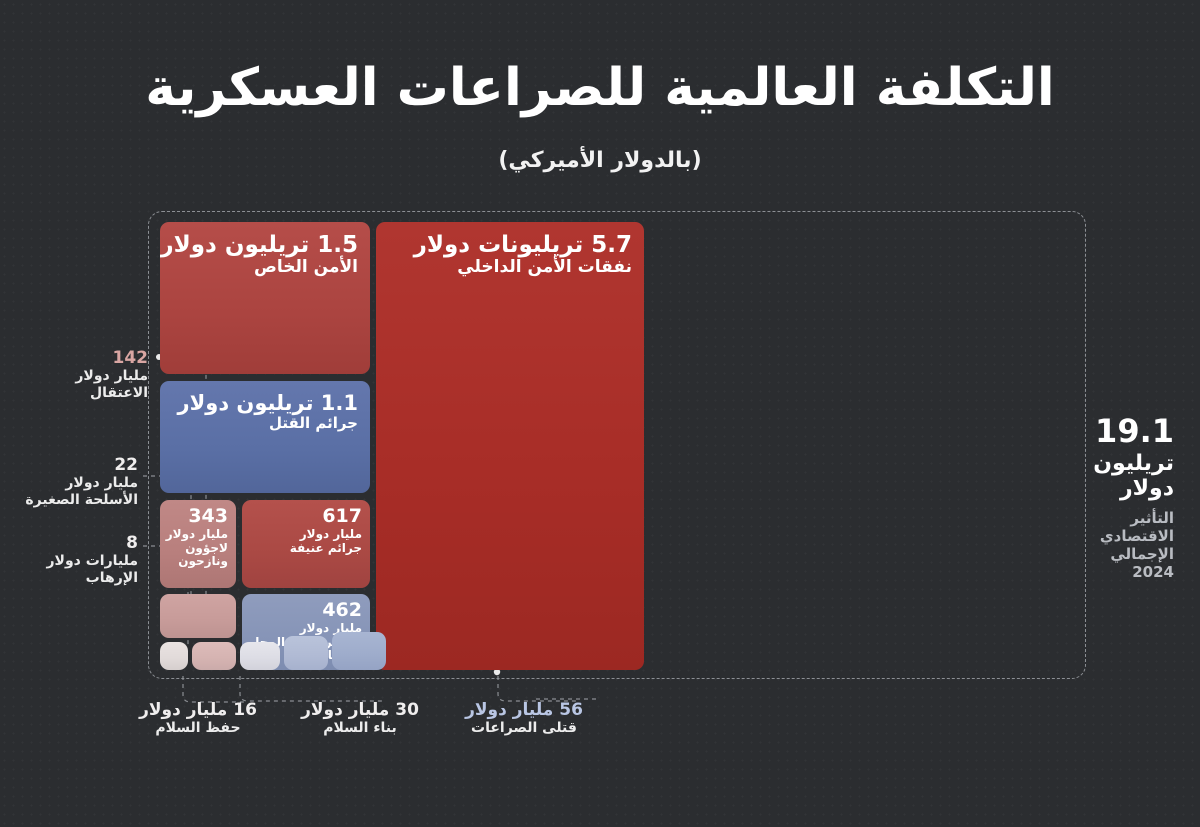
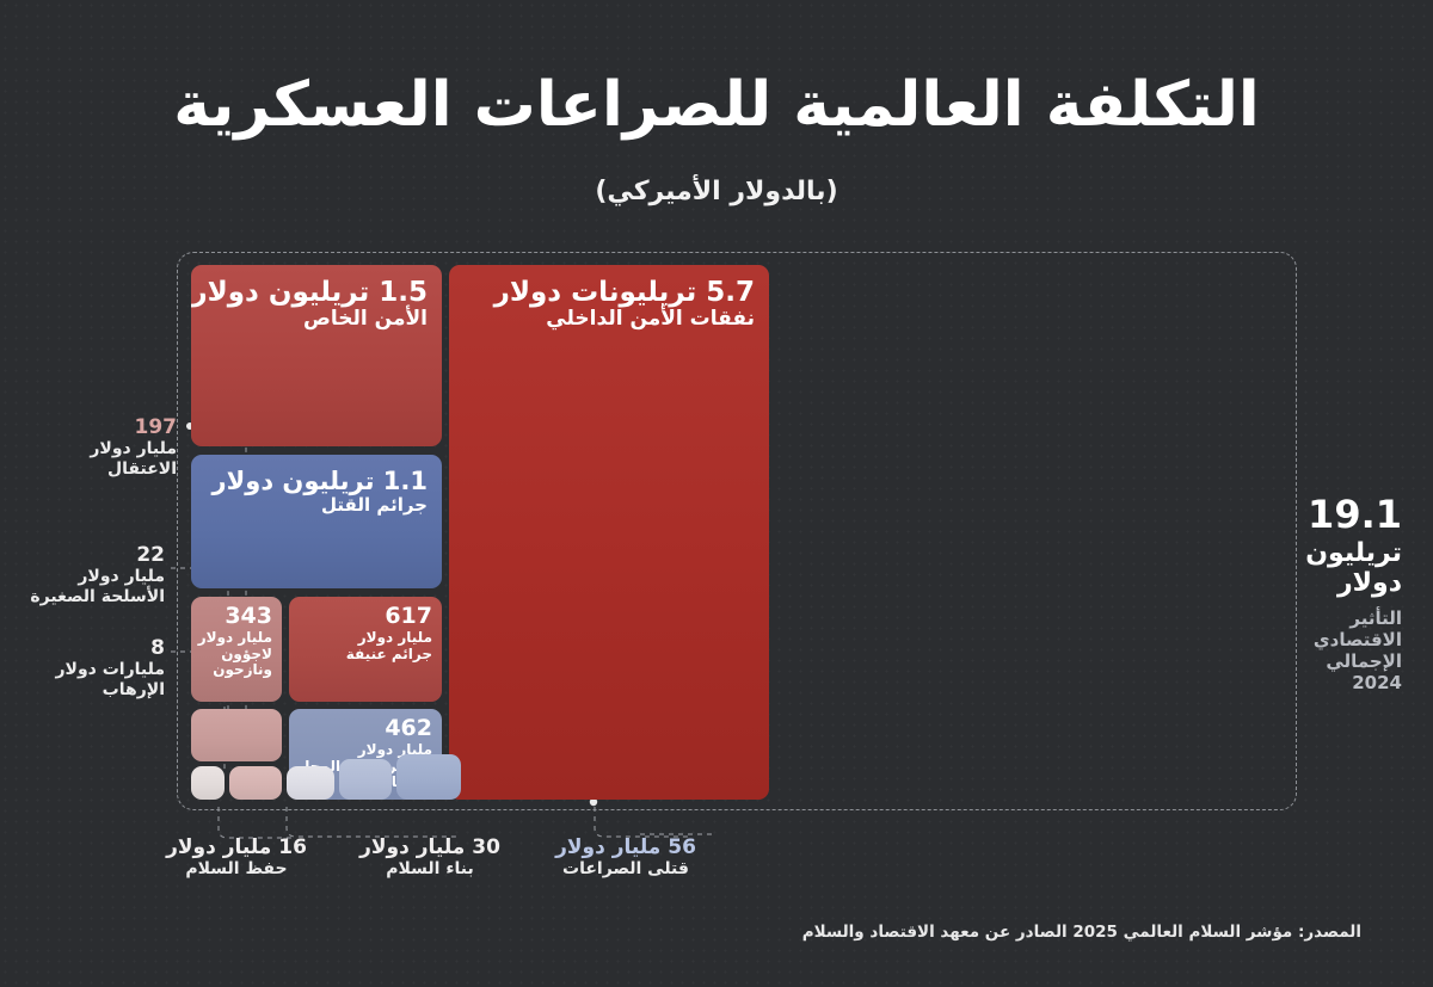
  التكلفة العالمية للصراعات العسكرية
  (بالدولار الأميركي)
  5.7 تريليونات دولار
  نفقات الأمن الداخلي
  1.5 تريليون دولار
  الأمن الخاص
  1.1 تريليون دولار
  جرائم القتل
  617
  مليار دولار
  جرائم عنيفة
  343
  مليار دولار
  لاجؤون ونازحون
  462
  مليار دولار
- 142
+ 197
  مليار دولار
  الاعتقال
  22
  مليار دولار
  الأسلحة الصغيرة
  8
  مليارات دولار
  الإرهاب
  16 مليار دولار
  حفظ السلام
  30 مليار دولار
  بناء السلام
  56 مليار دولار
  قتلى الصراعات
  19.1
  تريليون دولار
  التأثير الاقتصادي الإجمالي
  2024
+ المصدر: مؤشر السلام العالمي 2025 الصادر عن معهد الاقتصاد والسلام
